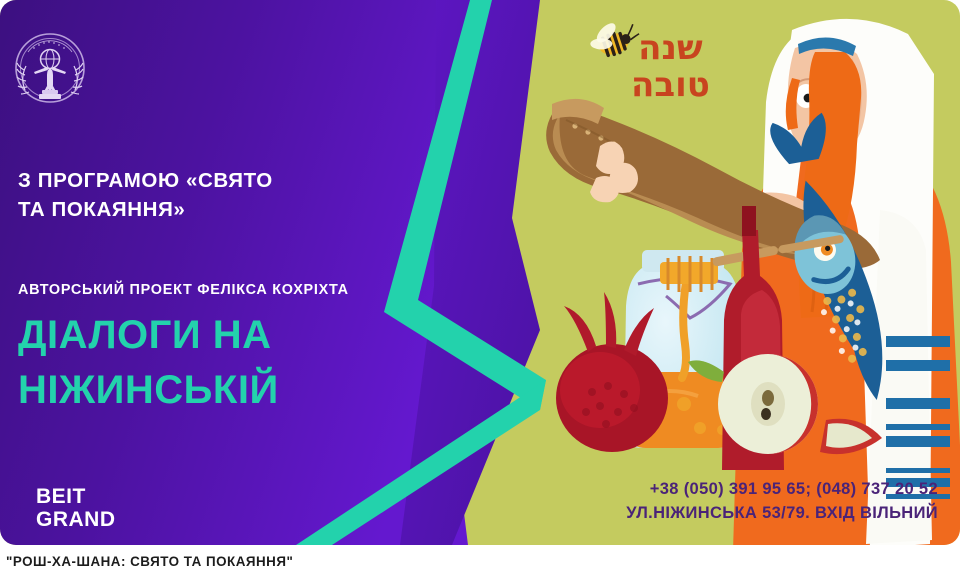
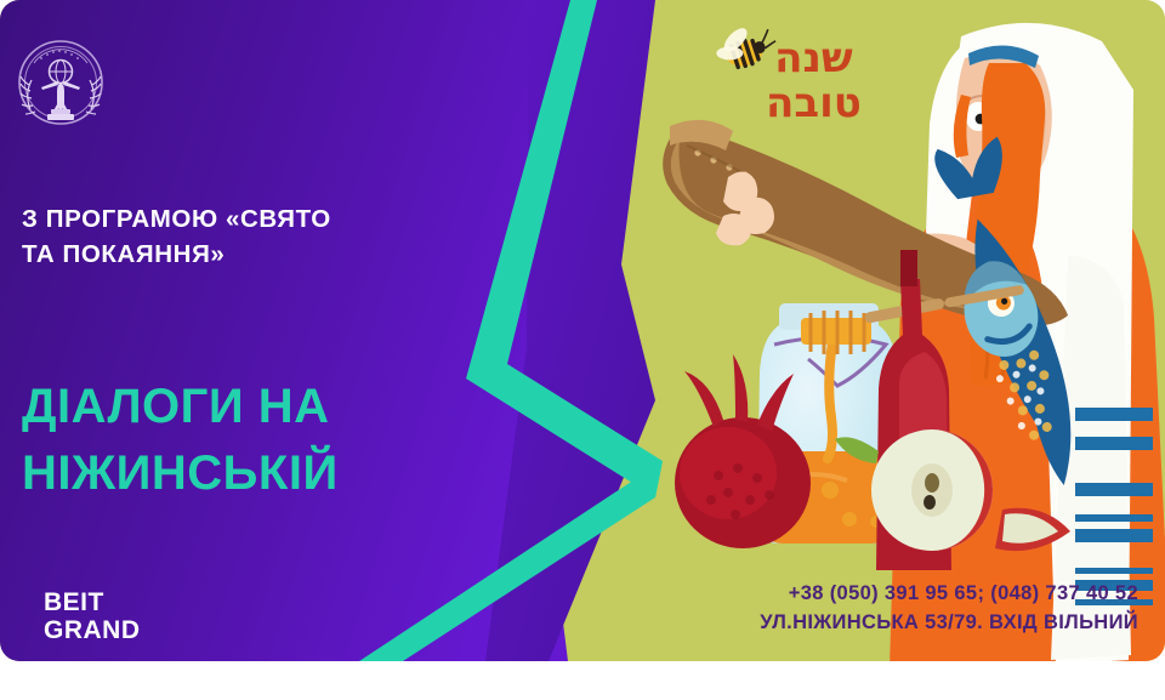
  שנה
  טובה
  З ПРОГРАМОЮ «СВЯТО
  ТА ПОКАЯННЯ»
- АВТОРСЬКИЙ ПРОЕКТ ФЕЛІКСА КОХРІХТА
  ДІАЛОГИ НА
  НІЖИНСЬКІЙ
  BEIT
  GRAND
- +38 (050) 391 95 65; (048) 737 20 52
+ +38 (050) 391 95 65; (048) 737 40 52
  УЛ.НІЖИНСЬКА 53/79. ВХІД ВІЛЬНИЙ
- "РОШ-ХА-ШАНА: СВЯТО ТА ПОКАЯННЯ"
